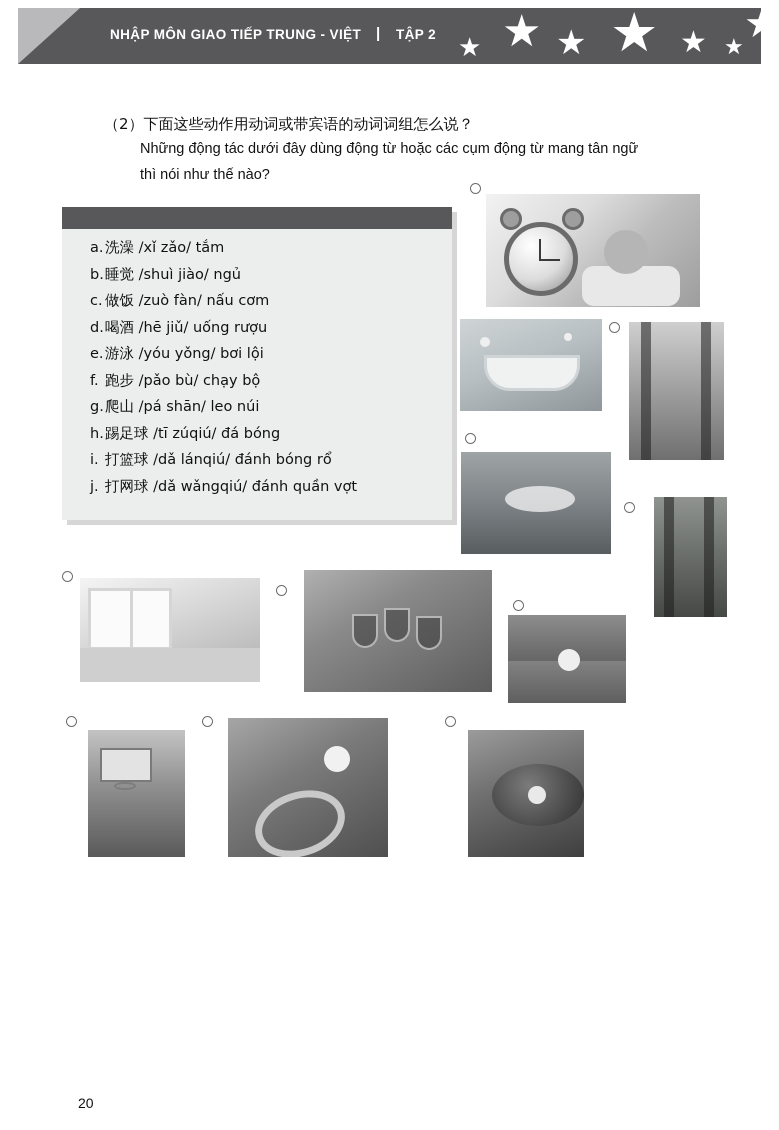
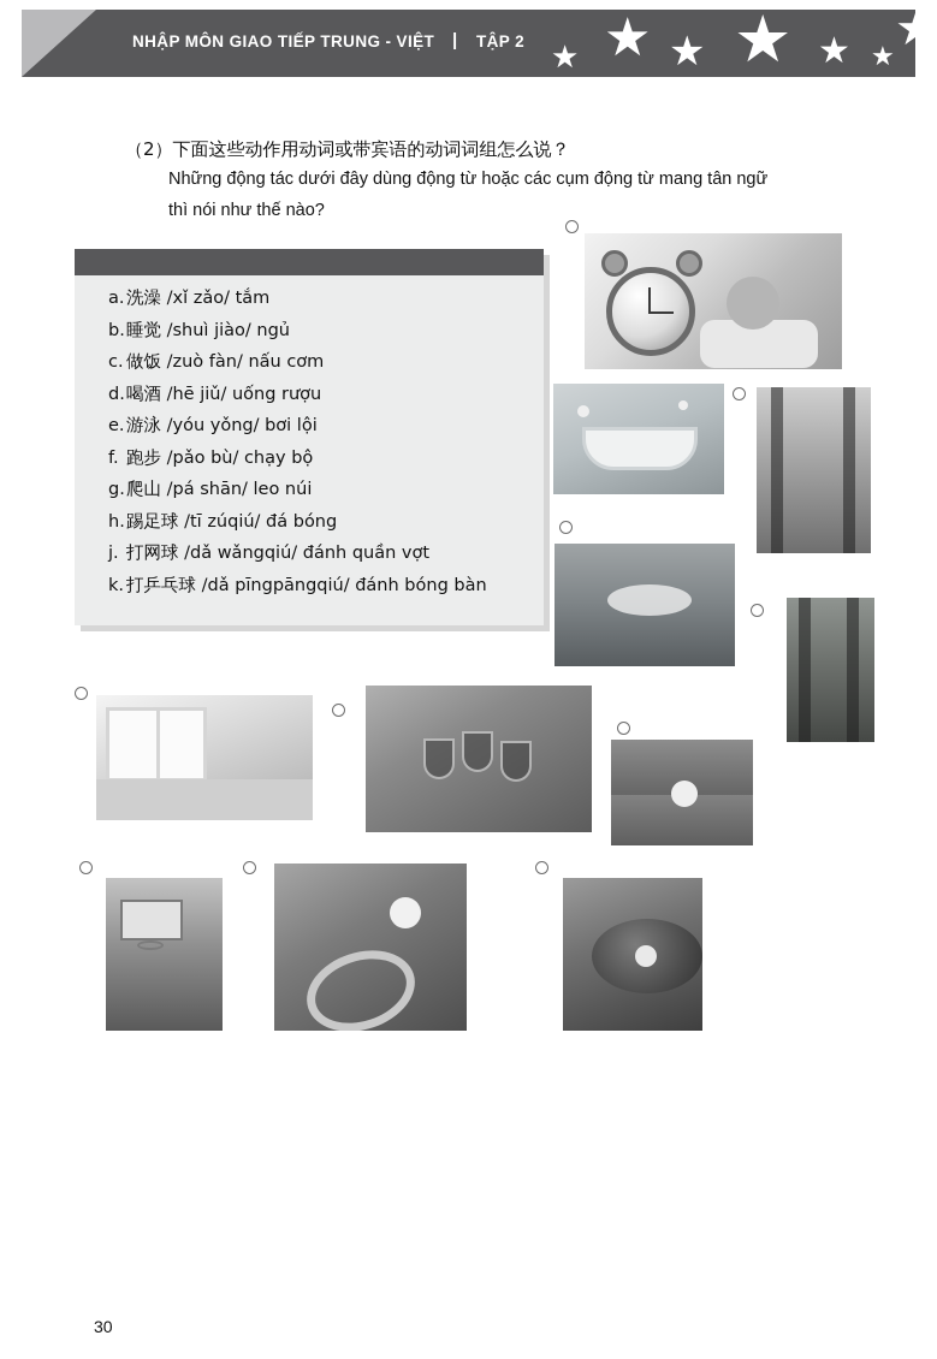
  NHẬP MÔN GIAO TIẾP TRUNG - VIỆT
  |
  TẬP 2
  ★
  ★
  ★
  ★
  ★
  ★
  （2）下面这些动作用动词或带宾语的动词词组怎么说？
  Những động tác dưới đây dùng động từ hoặc các cụm động từ mang tân ngữ
  thì nói như thế nào?
  a.洗澡 /xǐ zǎo/ tắm
  b.睡觉 /shuì jiào/ ngủ
  c. 做饭 /zuò fàn/ nấu cơm
  d.喝酒 /hē jiǔ/ uống rượu
  e.游泳 /yóu yǒng/ bơi lội
  f. 跑步 /pǎo bù/ chạy bộ
  g.爬山 /pá shān/ leo núi
  h.踢足球 /tī zúqiú/ đá bóng
- i. 打篮球 /dǎ lánqiú/ đánh bóng rổ
  j. 打网球 /dǎ wǎngqiú/ đánh quần vợt
+ k. 打乒乓球 /dǎ pīngpāngqiú/ đánh bóng bàn
- 20
+ 30
